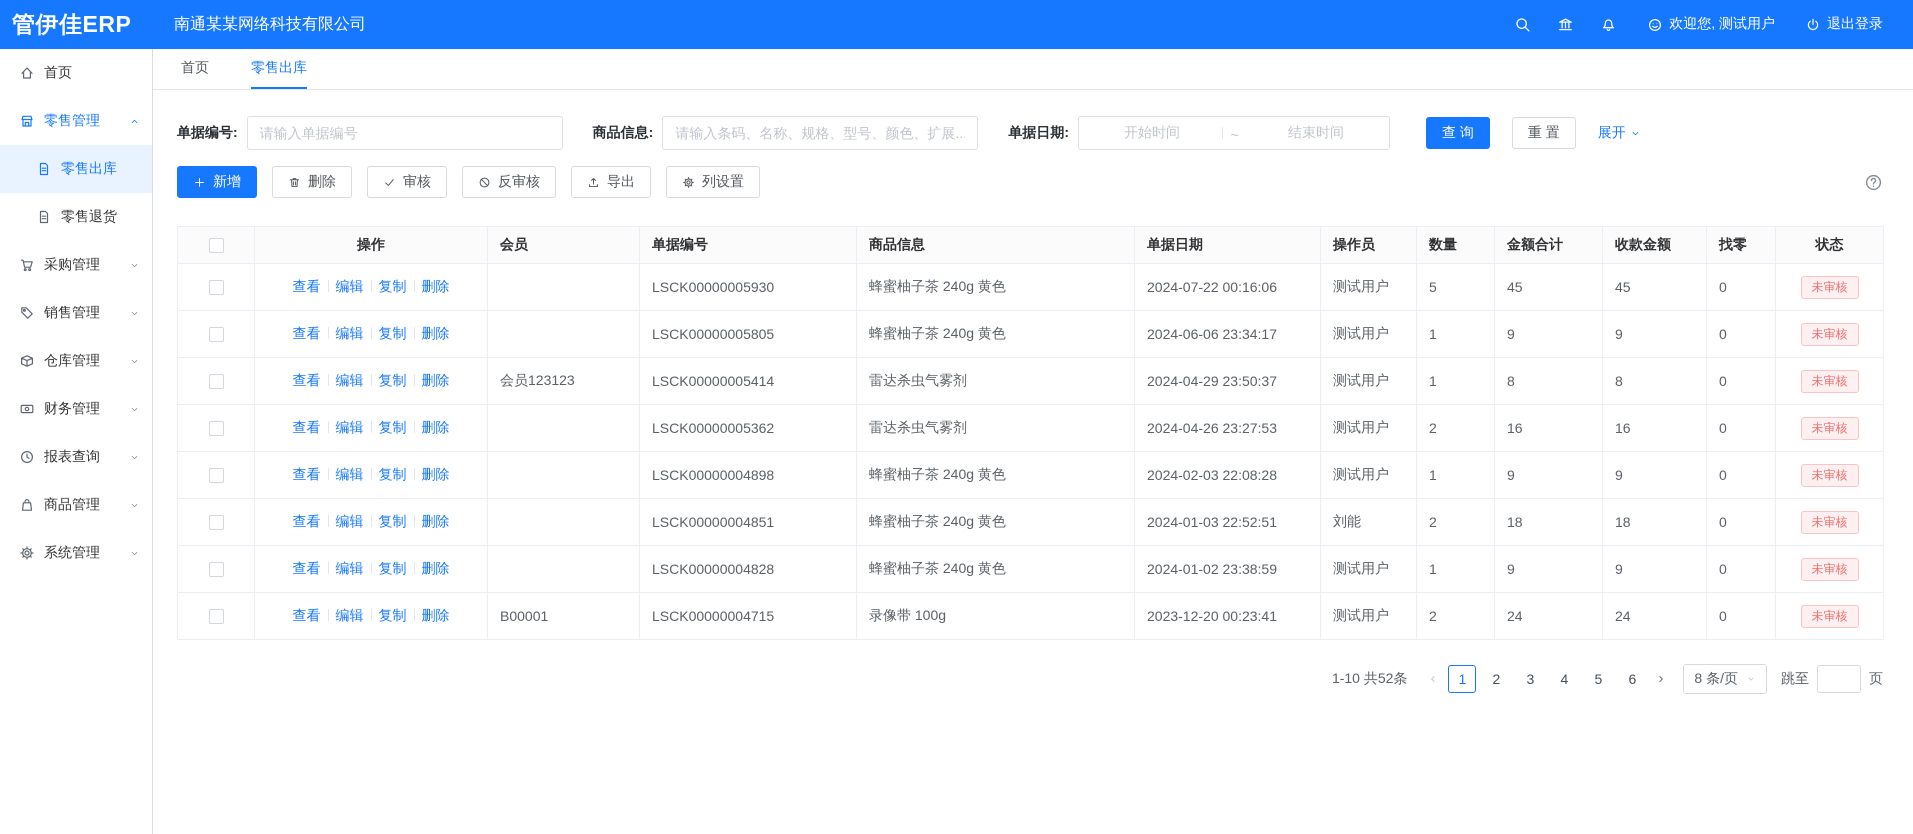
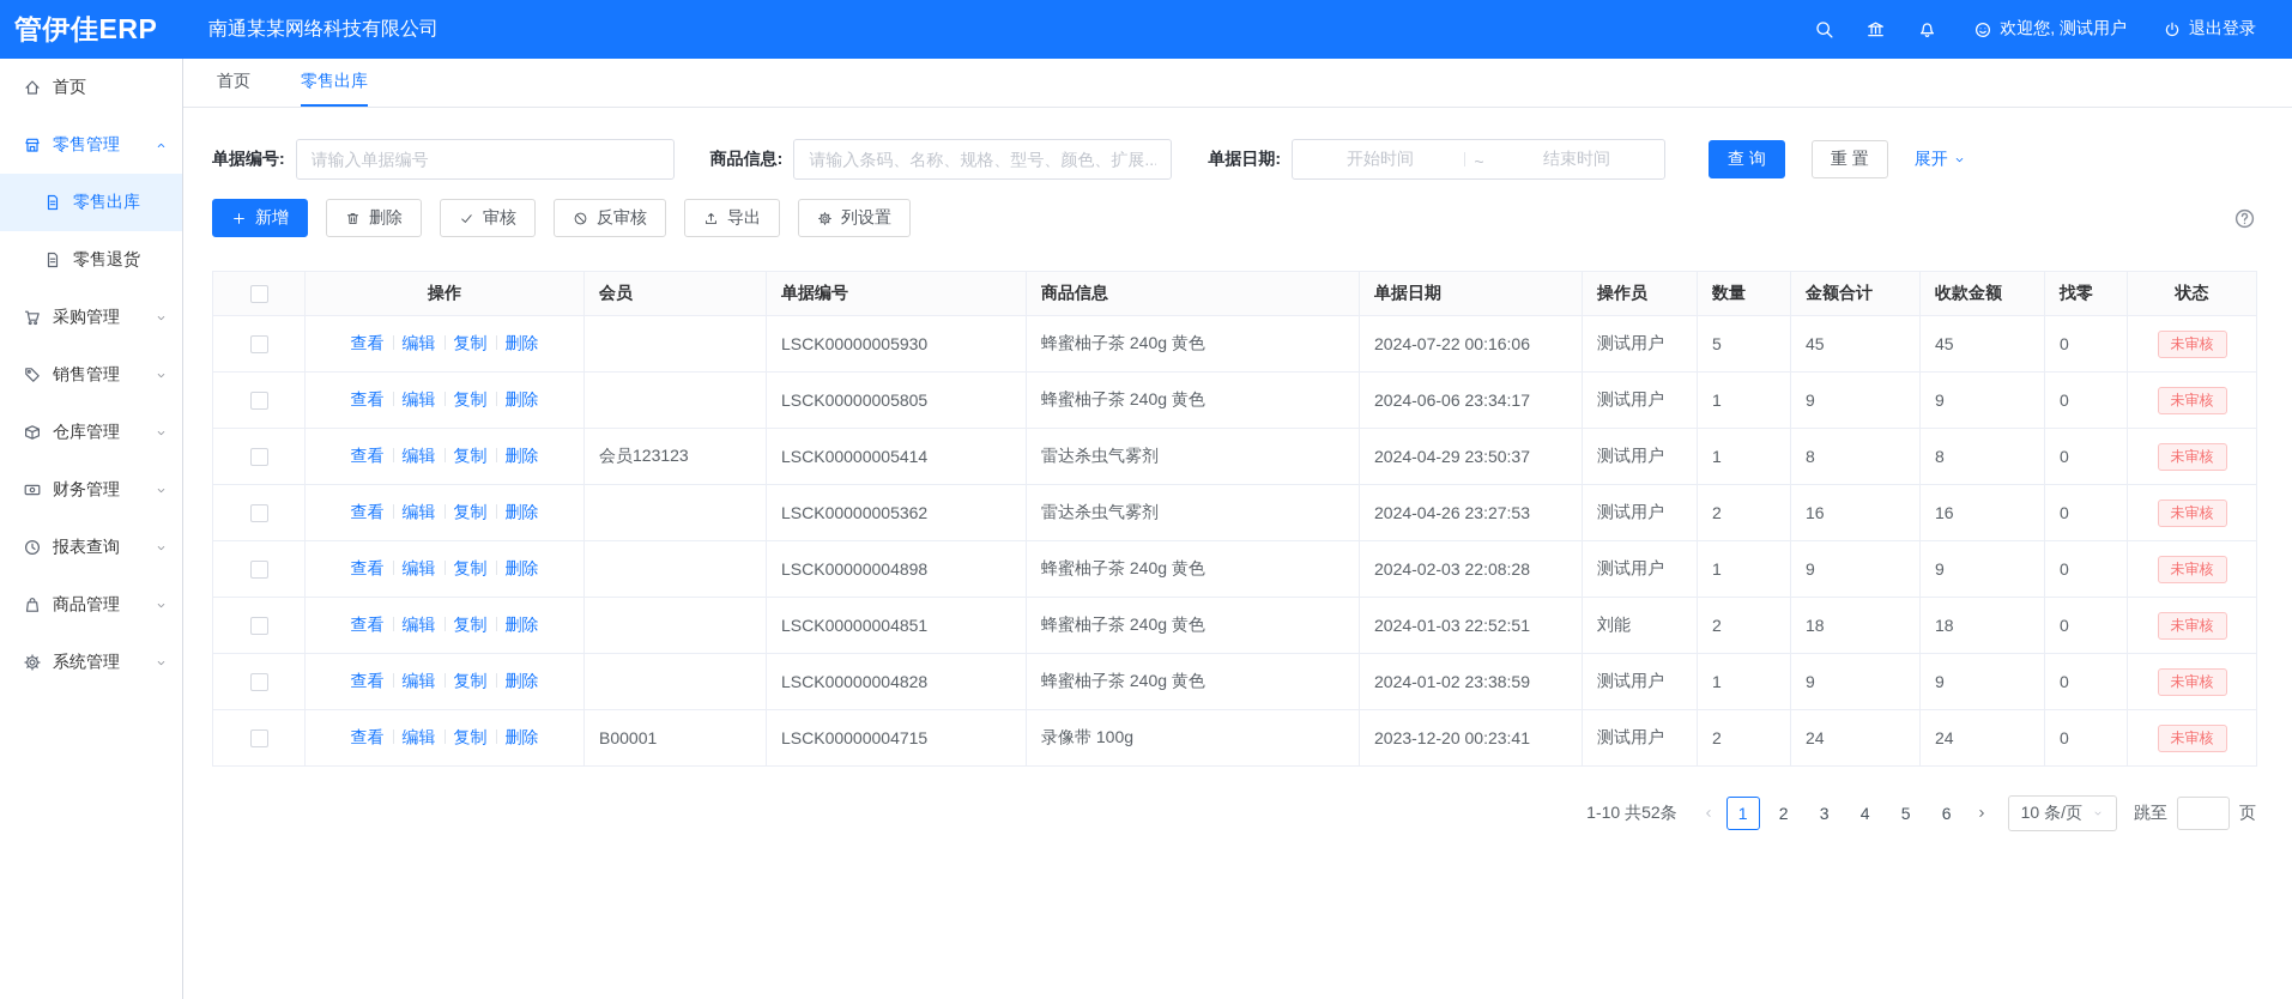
  管伊佳ERP
  南通某某网络科技有限公司
  欢迎您, 测试用户
  退出登录
  首页
  零售管理
  零售出库
  零售退货
  采购管理
  销售管理
  仓库管理
  财务管理
  报表查询
  商品管理
  系统管理
  首页
  零售出库
  单据编号:
  请输入单据编号
  商品信息:
  请输入条码、名称、规格、型号、颜色、扩展...
  单据日期:
  开始时间
  ~
  结束时间
  查 询
  重 置
  展开
  新增
  删除
  审核
  反审核
  导出
  列设置
  	操作	会员	单据编号	商品信息	单据日期	操作员	数量	金额合计	收款金额	找零	状态
  	查看 编辑 复制 删除		LSCK00000005930	蜂蜜柚子茶 240g 黄色	2024-07-22 00:16:06	测试用户	5	45	45	0	未审核
  	查看 编辑 复制 删除		LSCK00000005805	蜂蜜柚子茶 240g 黄色	2024-06-06 23:34:17	测试用户	1	9	9	0	未审核
  	查看 编辑 复制 删除	会员123123	LSCK00000005414	雷达杀虫气雾剂	2024-04-29 23:50:37	测试用户	1	8	8	0	未审核
  	查看 编辑 复制 删除		LSCK00000005362	雷达杀虫气雾剂	2024-04-26 23:27:53	测试用户	2	16	16	0	未审核
  	查看 编辑 复制 删除		LSCK00000004898	蜂蜜柚子茶 240g 黄色	2024-02-03 22:08:28	测试用户	1	9	9	0	未审核
  	查看 编辑 复制 删除		LSCK00000004851	蜂蜜柚子茶 240g 黄色	2024-01-03 22:52:51	刘能	2	18	18	0	未审核
  	查看 编辑 复制 删除		LSCK00000004828	蜂蜜柚子茶 240g 黄色	2024-01-02 23:38:59	测试用户	1	9	9	0	未审核
  	查看 编辑 复制 删除	B00001	LSCK00000004715	录像带 100g	2023-12-20 00:23:41	测试用户	2	24	24	0	未审核
  1-10 共52条
  1
  2
  3
  4
  5
  6
- 8 条/页
+ 10 条/页
  跳至
  页
